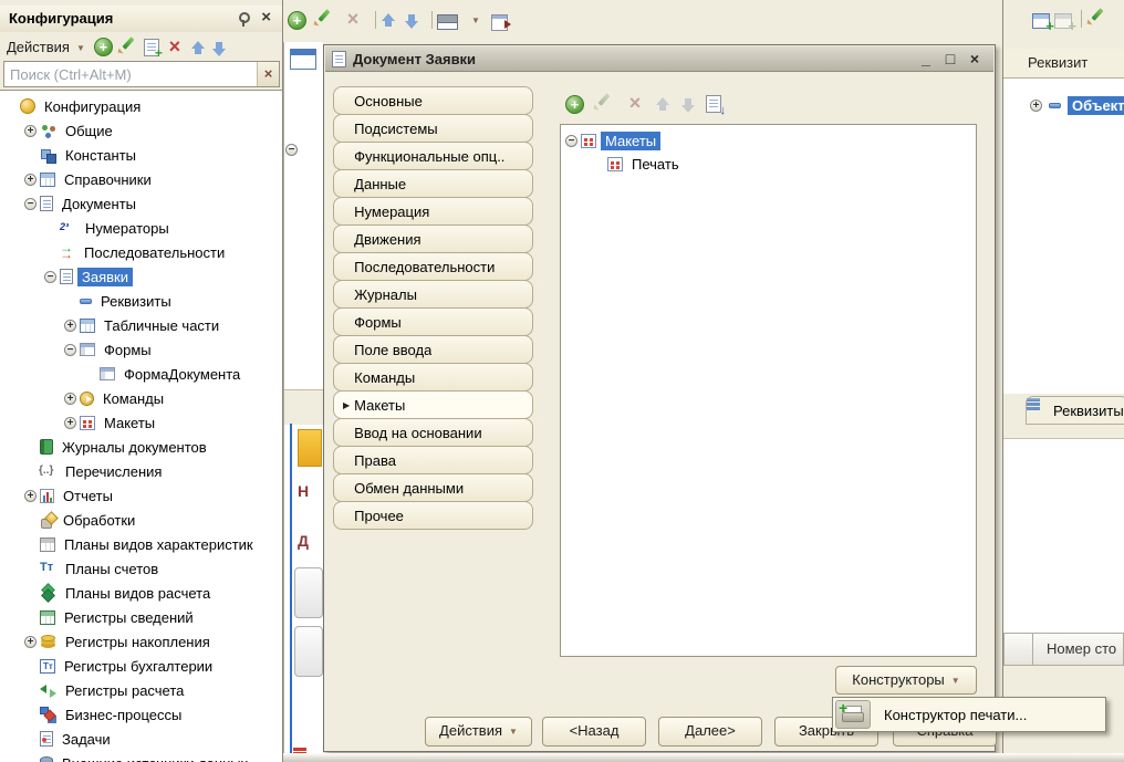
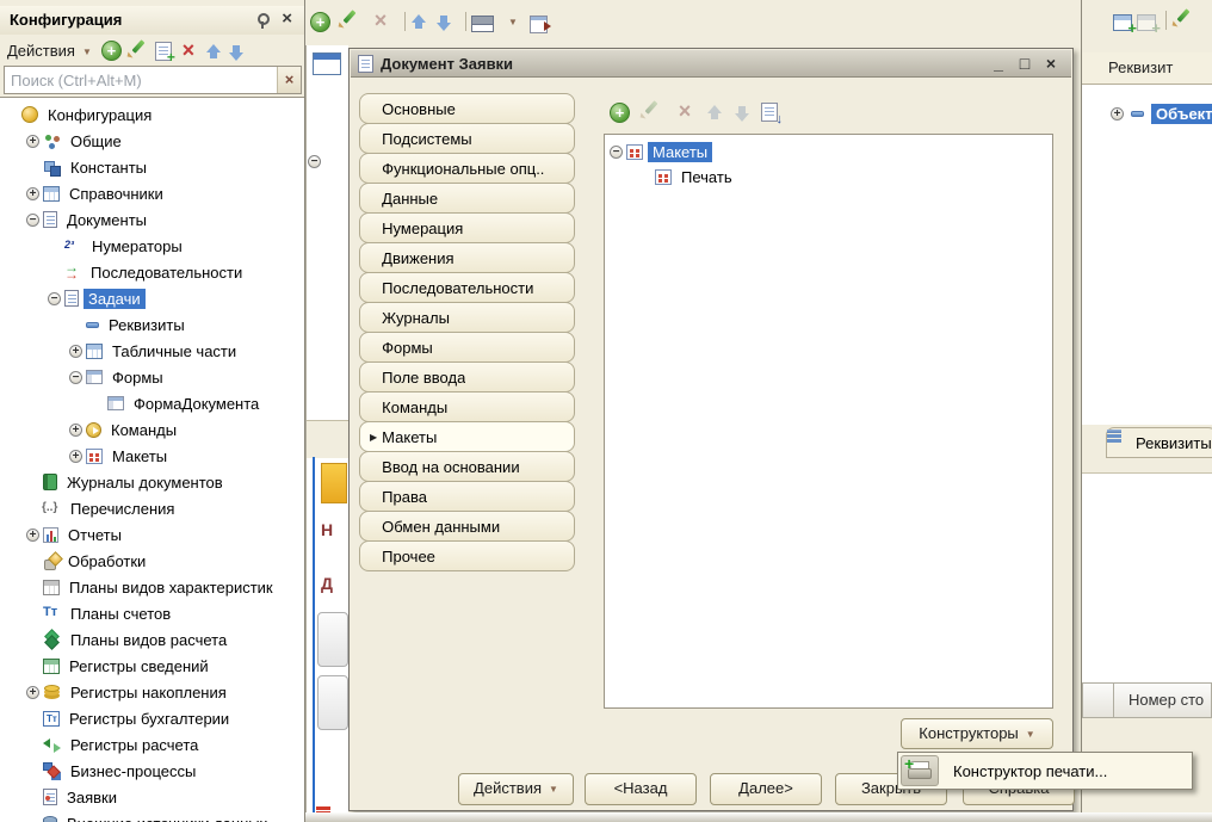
  Конфигурация
  ×
  Действия ▼
  Поиск (Ctrl+Alt+M)
  ×
  Конфигурация
  +
  Общие
  Константы
  +
  Справочники
  −
  Документы
  Нумераторы
  Последовательности
  −
- Заявки
+ Задачи
  Реквизиты
  +
  Табличные части
  −
  Формы
  ФормаДокумента
  +
  Команды
  +
  Макеты
  Журналы документов
  Перечисления
  +
  Отчеты
  Обработки
  Планы видов характеристик
  Планы счетов
  Планы видов расчета
  Регистры сведений
  +
  Регистры накопления
  Регистры бухгалтерии
  Регистры расчета
  Бизнес-процессы
- Задачи
+ Заявки
  −
  Н
  Д
  ▼
  Реквизит
  +
  Объект
  Реквизиты
  Номер сто
  Документ Заявки
  _
  □
  ×
  Основные
  Подсистемы
  Функциональные опц..
  Данные
  Нумерация
  Движения
  Последовательности
  Журналы
  Формы
  Поле ввода
  Команды
  ▶
  Макеты
  Ввод на основании
  Права
  Обмен данными
  Прочее
  −
  Макеты
  Печать
  Конструкторы ▼
  Действия ▼
  <Назад
  Далее>
  Конструктор печати...
